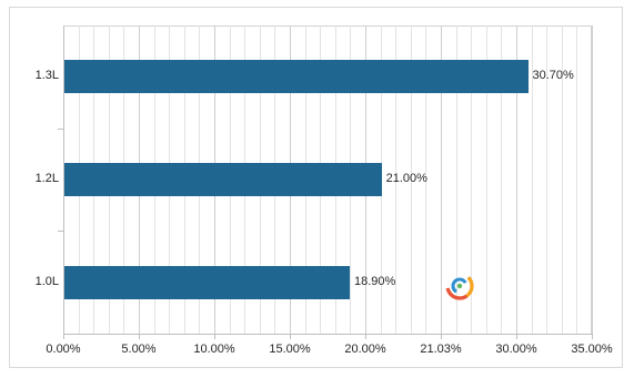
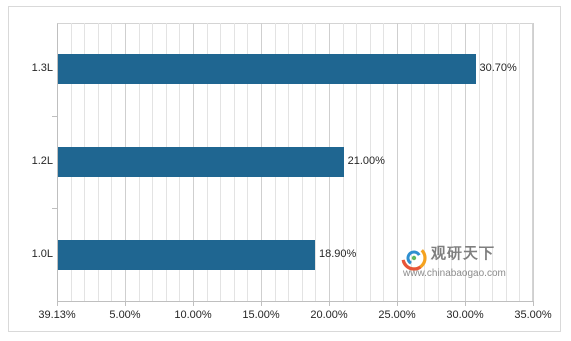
  18.90%
  21.00%
  30.70%
  1.0L
  1.2L
  1.3L
- 0.00%
+ 39.13%
  5.00%
  10.00%
  15.00%
  20.00%
- 21.03%
+ 25.00%
  30.00%
  35.00%
+ 观研天下
+ www.chinabaogao.com
